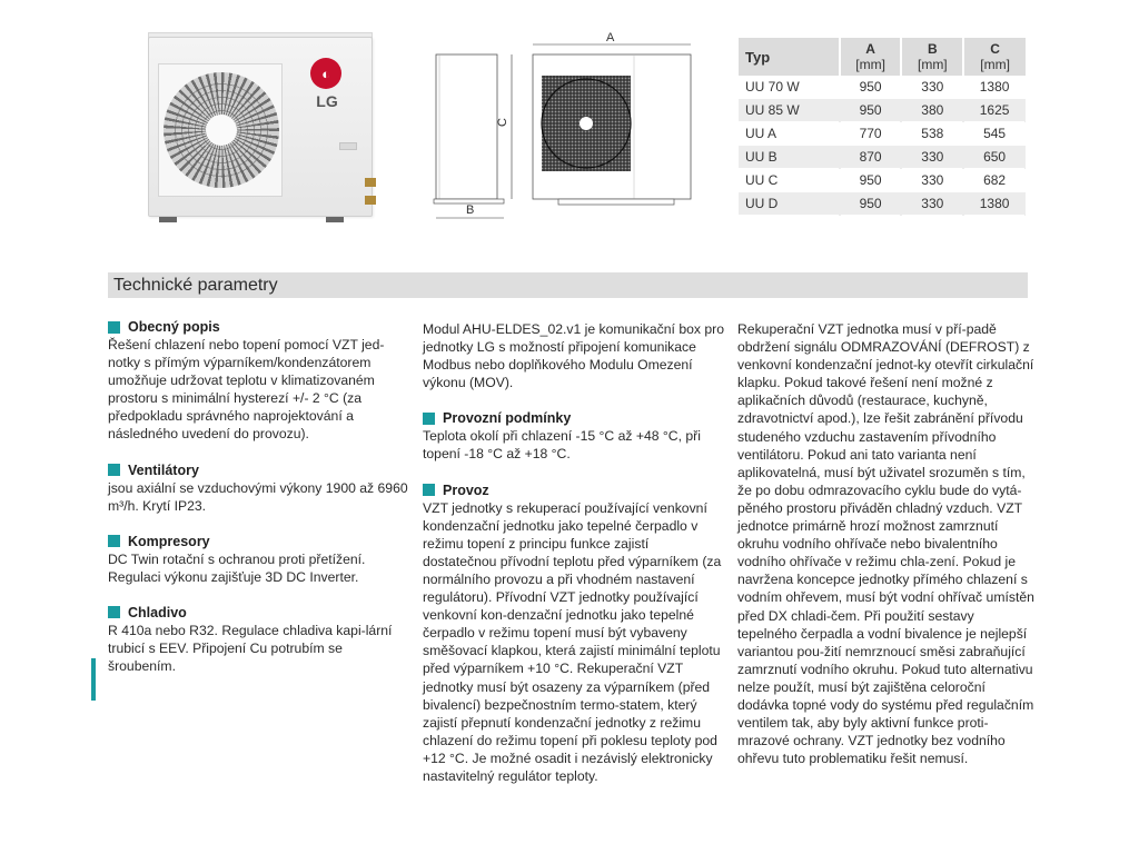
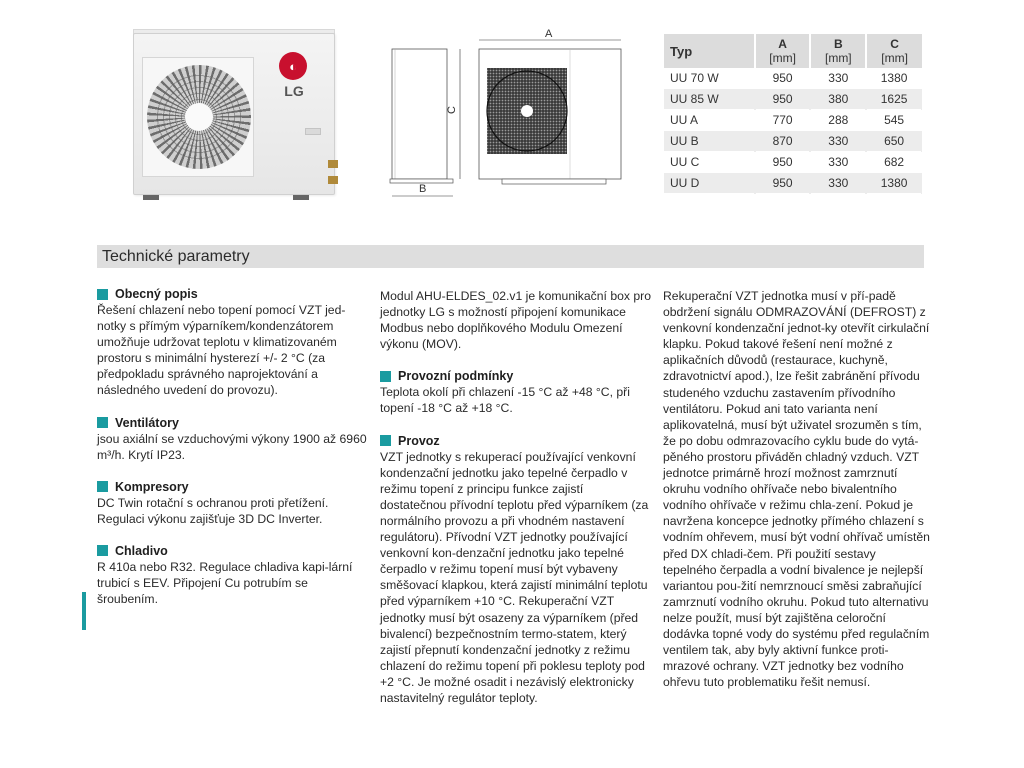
  ◐
  LG
  B
  A
  Typ	A[mm]	B[mm]	C[mm]
  UU 70 W	950	330	1380
  UU 85 W	950	380	1625
- UU A	770	538	545
+ UU A	770	288	545
  UU B	870	330	650
  UU C	950	330	682
  UU D	950	330	1380
  Technické parametry
  Obecný popis
  Řešení chlazení nebo topení pomocí VZT jed-notky s přímým výparníkem/kondenzátorem umožňuje udržovat teplotu v klimatizovaném prostoru s minimální hysterezí +/- 2 °C (za předpokladu správného naprojektování a následného uvedení do provozu).
  Ventilátory
  jsou axiální se vzduchovými výkony 1900 až 6960 m³/h. Krytí IP23.
  Kompresory
  DC Twin rotační s ochranou proti přetížení. Regulaci výkonu zajišťuje 3D DC Inverter.
  Chladivo
  R 410a nebo R32. Regulace chladiva kapi-lární trubicí s EEV. Připojení Cu potrubím se šroubením.
  Modul AHU-ELDES_02.v1 je komunikační box pro jednotky LG s možností připojení komunikace Modbus nebo doplňkového Modulu Omezení výkonu (MOV).
  Provozní podmínky
  Teplota okolí při chlazení -15 °C až +48 °C, při topení -18 °C až +18 °C.
  Provoz
- VZT jednotky s rekuperací používající venkovní kondenzační jednotku jako tepelné čerpadlo v režimu topení z principu funkce zajistí dostatečnou přívodní teplotu před výparníkem (za normálního provozu a při vhodném nastavení regulátoru). Přívodní VZT jednotky používající venkovní kon-denzační jednotku jako tepelné čerpadlo v režimu topení musí být vybaveny směšovací klapkou, která zajistí minimální teplotu před výparníkem +10 °C. Rekuperační VZT jednotky musí být osazeny za výparníkem (před bivalencí) bezpečnostním termo-statem, který zajistí přepnutí kondenzační jednotky z režimu chlazení do režimu topení při poklesu teploty pod +12 °C. Je možné osadit i nezávislý elektronicky nastavitelný regulátor teploty.
+ VZT jednotky s rekuperací používající venkovní kondenzační jednotku jako tepelné čerpadlo v režimu topení z principu funkce zajistí dostatečnou přívodní teplotu před výparníkem (za normálního provozu a při vhodném nastavení regulátoru). Přívodní VZT jednotky používající venkovní kon-denzační jednotku jako tepelné čerpadlo v režimu topení musí být vybaveny směšovací klapkou, která zajistí minimální teplotu před výparníkem +10 °C. Rekuperační VZT jednotky musí být osazeny za výparníkem (před bivalencí) bezpečnostním termo-statem, který zajistí přepnutí kondenzační jednotky z režimu chlazení do režimu topení při poklesu teploty pod +2 °C. Je možné osadit i nezávislý elektronicky nastavitelný regulátor teploty.
  Rekuperační VZT jednotka musí v pří-padě obdržení signálu ODMRAZOVÁNÍ (DEFROST) z venkovní kondenzační jednot-ky otevřít cirkulační klapku. Pokud takové řešení není možné z aplikačních důvodů (restaurace, kuchyně, zdravotnictví apod.), lze řešit zabránění přívodu studeného vzduchu zastavením přívodního ventilátoru. Pokud ani tato varianta není aplikovatelná, musí být uživatel srozuměn s tím, že po dobu odmrazovacího cyklu bude do vytá-pěného prostoru přiváděn chladný vzduch. VZT jednotce primárně hrozí možnost zamrznutí okruhu vodního ohřívače nebo bivalentního vodního ohřívače v režimu chla-zení. Pokud je navržena koncepce jednotky přímého chlazení s vodním ohřevem, musí být vodní ohřívač umístěn před DX chladi-čem. Při použití sestavy tepelného čerpadla a vodní bivalence je nejlepší variantou pou-žití nemrznoucí směsi zabraňující zamrznutí vodního okruhu. Pokud tuto alternativu nelze použít, musí být zajištěna celoroční dodávka topné vody do systému před regulačním ventilem tak, aby byly aktivní funkce proti-mrazové ochrany. VZT jednotky bez vodního ohřevu tuto problematiku řešit nemusí.
